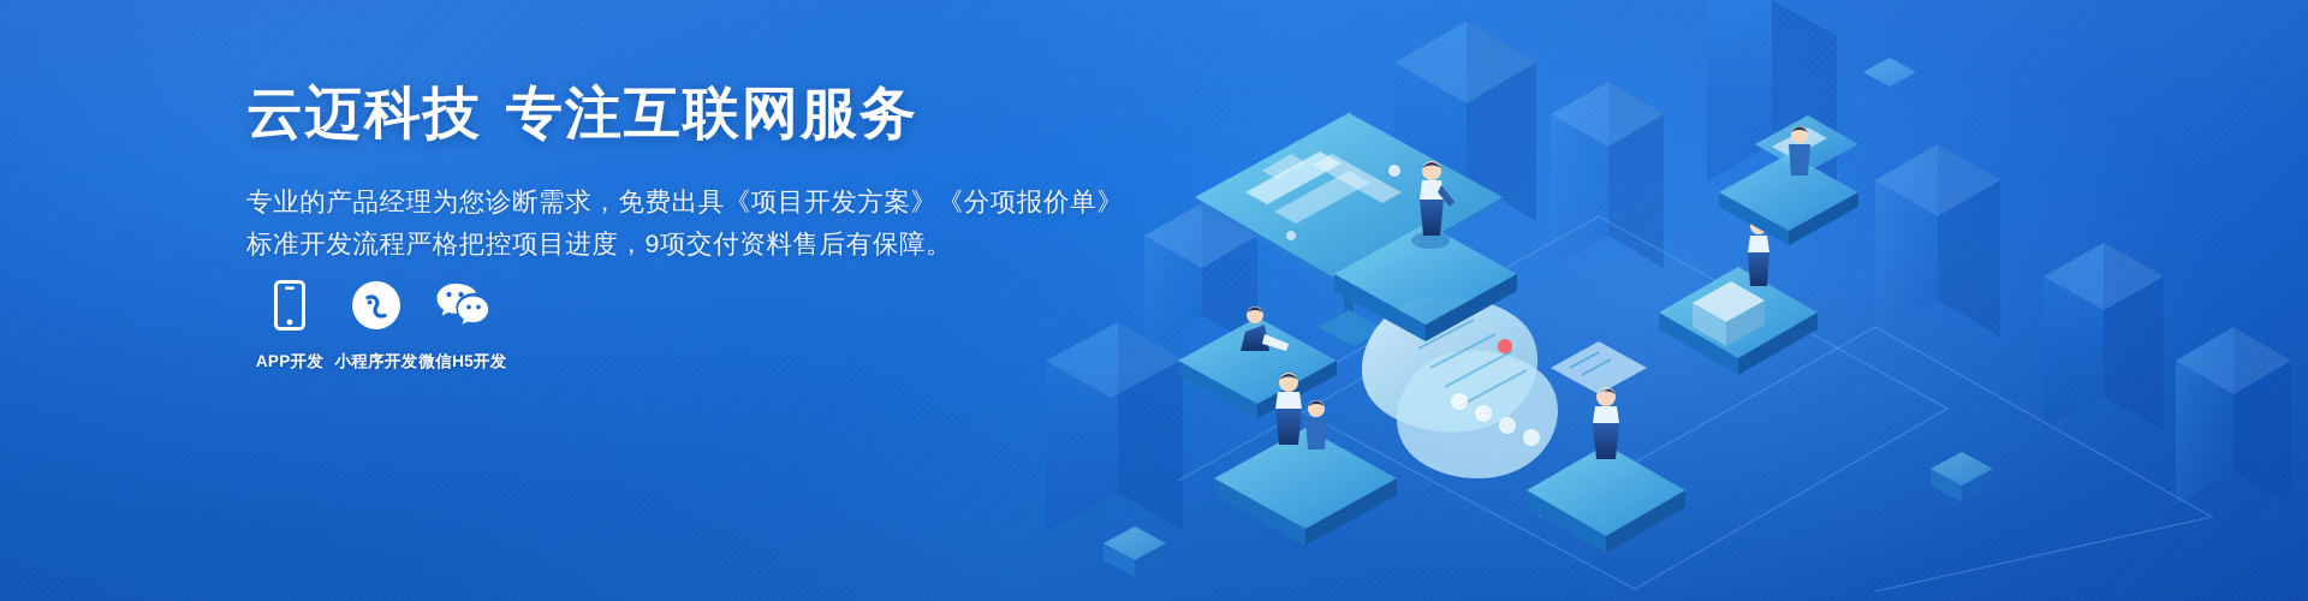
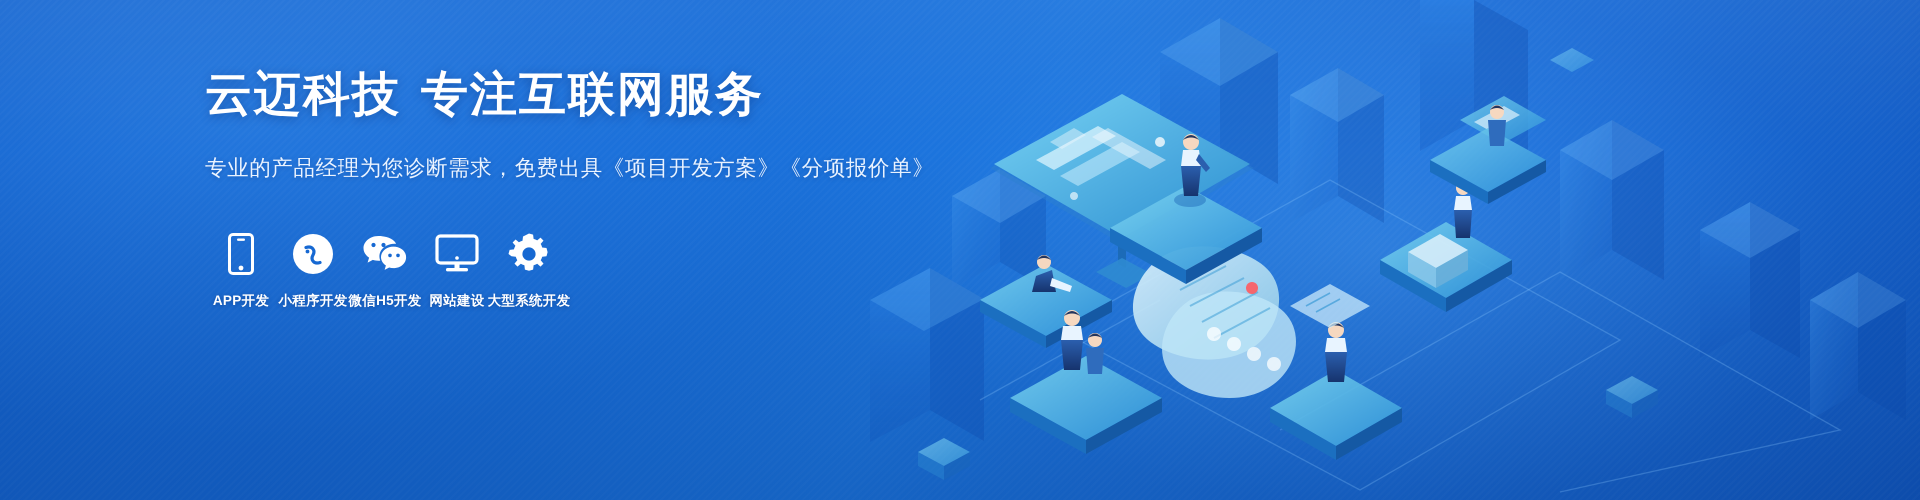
  云迈科技 专注互联网服务
  专业的产品经理为您诊断需求，免费出具《项目开发方案》《分项报价单》
- 标准开发流程严格把控项目进度，9项交付资料售后有保障。
  APP开发
  小程序开发
  微信H5开发
+ 网站建设
+ 大型系统开发
